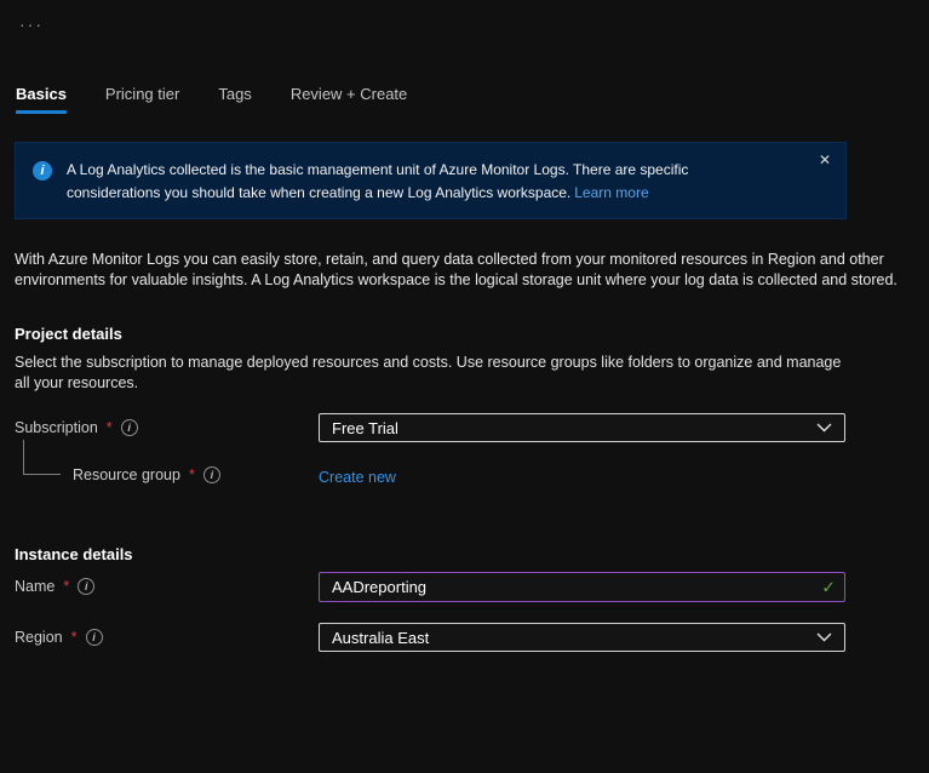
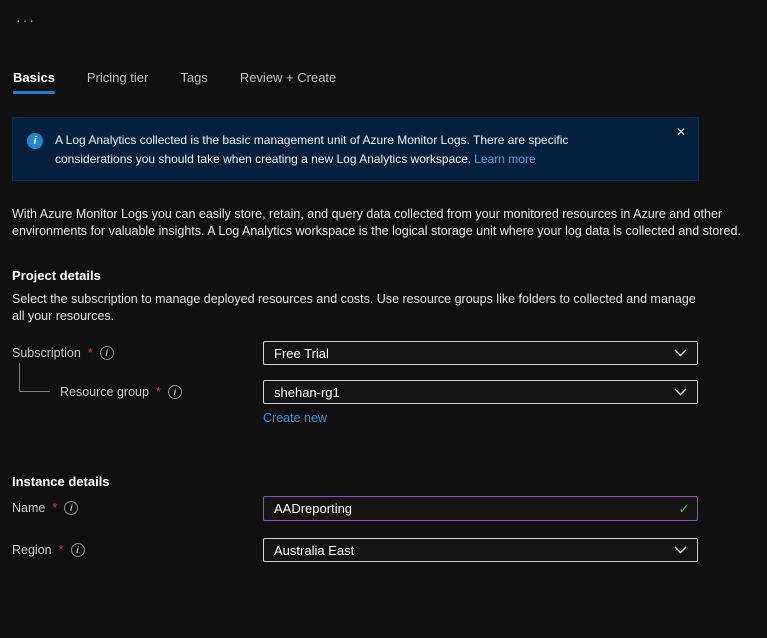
  ···
  Basics
  Pricing tier
  Tags
  Review + Create
  i
  A Log Analytics collected is the basic management unit of Azure Monitor Logs. There are specific considerations you should take when creating a new Log Analytics workspace. Learn more
  ✕
- With Azure Monitor Logs you can easily store, retain, and query data collected from your monitored resources in Region and other environments for valuable insights. A Log Analytics workspace is the logical storage unit where your log data is collected and stored.
+ With Azure Monitor Logs you can easily store, retain, and query data collected from your monitored resources in Azure and other environments for valuable insights. A Log Analytics workspace is the logical storage unit where your log data is collected and stored.
  Project details
- Select the subscription to manage deployed resources and costs. Use resource groups like folders to organize and manage all your resources.
+ Select the subscription to manage deployed resources and costs. Use resource groups like folders to collected and manage all your resources.
  Subscription
  *
  i
  Free Trial
  Resource group
  *
  i
+ shehan-rg1
  Create new
  Instance details
  Name
  *
  i
  AADreporting
  ✓
  Region
  *
  i
  Australia East
